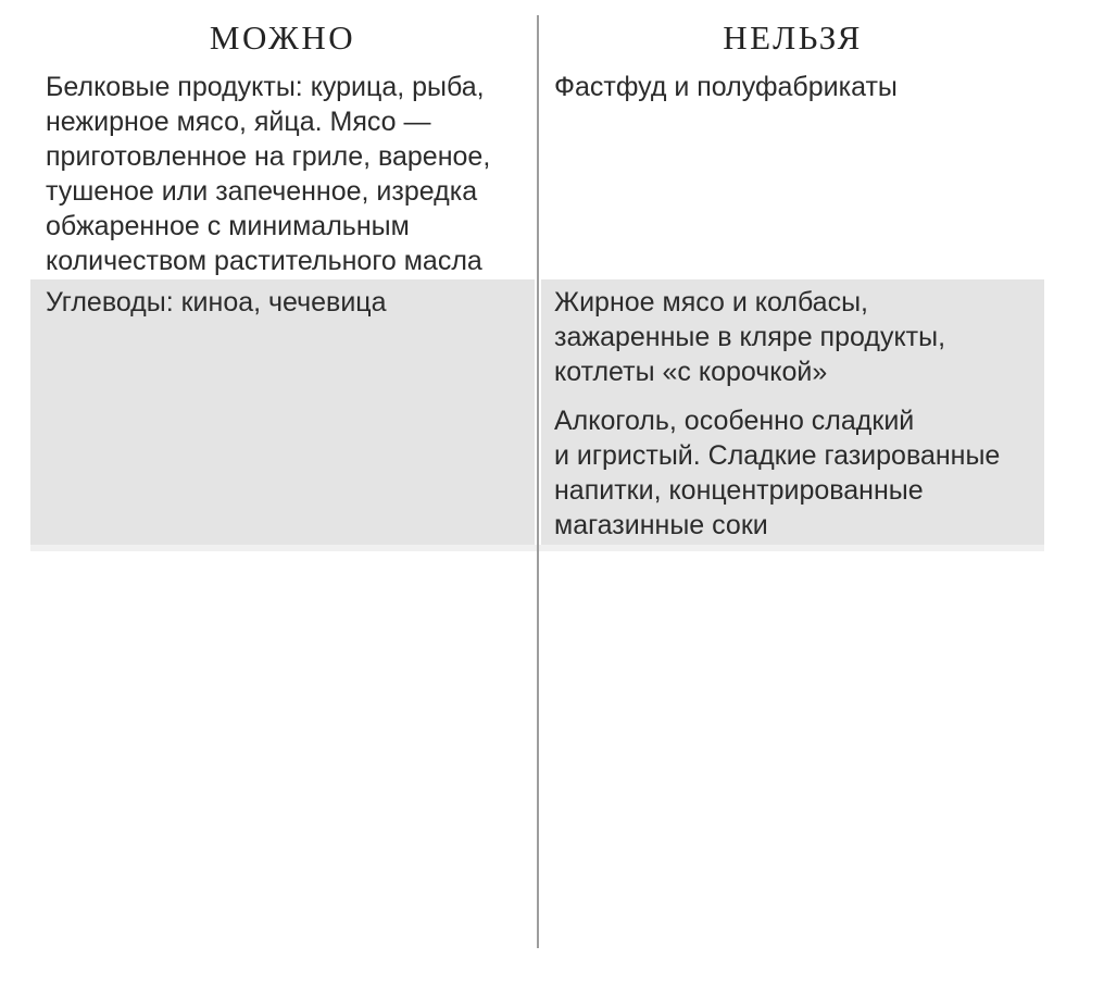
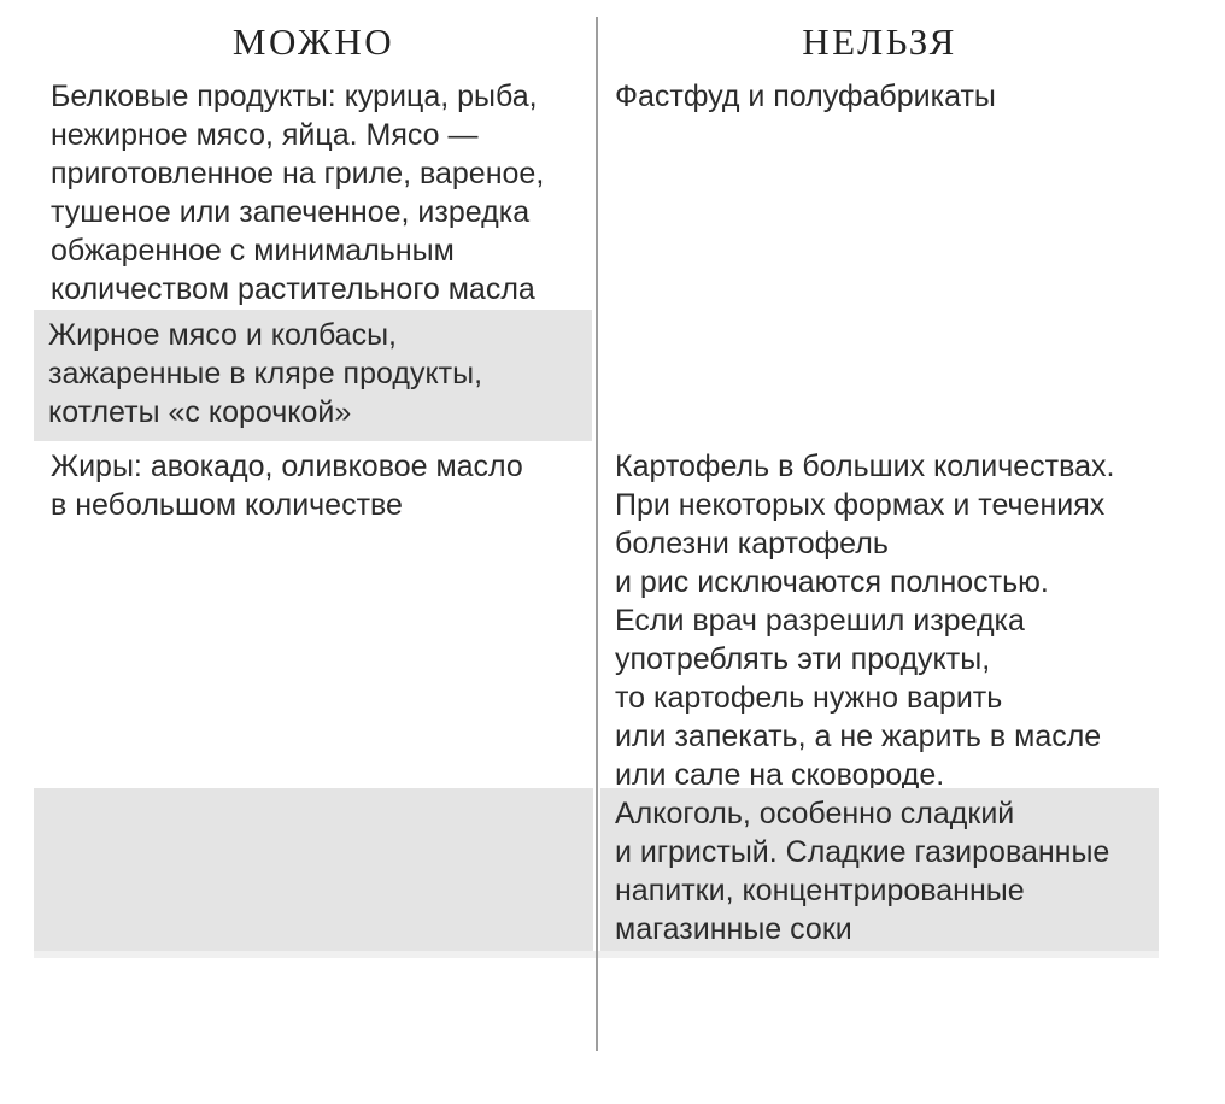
  МОЖНО
  НЕЛЬЗЯ
  Белковые продукты: курица, рыба,
  нежирное мясо, яйца. Мясо —
  приготовленное на гриле, вареное,
  тушеное или запеченное, изредка
  обжаренное с минимальным
  количеством растительного масла
  Фастфуд и полуфабрикаты
- Углеводы: киноа, чечевица
  Жирное мясо и колбасы,
  зажаренные в кляре продукты,
  котлеты «с корочкой»
+ Жиры: авокадо, оливковое масло
+ в небольшом количестве
+ Картофель в больших количествах.
+ При некоторых формах и течениях
+ болезни картофель
+ и рис исключаются полностью.
+ Если врач разрешил изредка
+ употреблять эти продукты,
+ то картофель нужно варить
+ или запекать, а не жарить в масле
+ или сале на сковороде.
  Алкоголь, особенно сладкий
  и игристый. Сладкие газированные
  напитки, концентрированные
  магазинные соки
